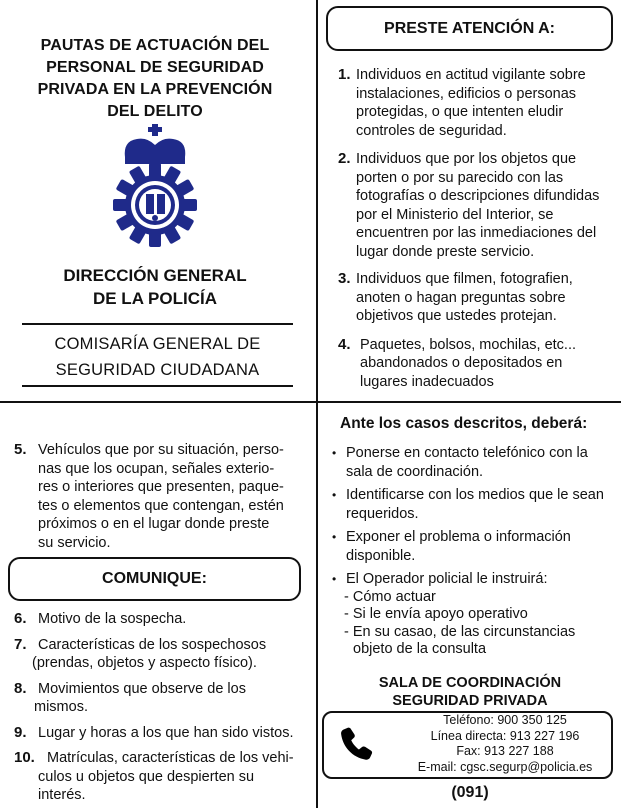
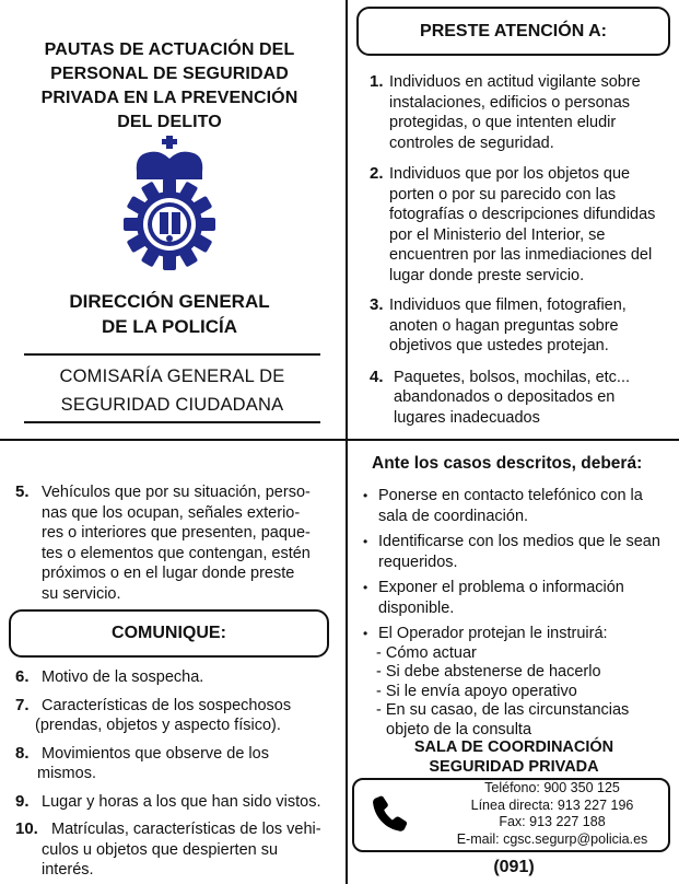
  PAUTAS DE ACTUACIÓN DEL
  PERSONAL DE SEGURIDAD
  PRIVADA EN LA PREVENCIÓN
  DEL DELITO
  DIRECCIÓN GENERAL
  DE LA POLICÍA
  COMISARÍA GENERAL DE
  SEGURIDAD CIUDADANA
  PRESTE ATENCIÓN A:
  1.
  Individuos en actitud vigilante sobre
  instalaciones, edificios o personas
  protegidas, o que intenten eludir
  controles de seguridad.
  2.
  Individuos que por los objetos que
  porten o por su parecido con las
  fotografías o descripciones difundidas
  por el Ministerio del Interior, se
  encuentren por las inmediaciones del
  lugar donde preste servicio.
  3.
  Individuos que filmen, fotografien,
  anoten o hagan preguntas sobre
  objetivos que ustedes protejan.
  4.
  Paquetes, bolsos, mochilas, etc...
  abandonados o depositados en
  lugares inadecuados
  5.
  Vehículos que por su situación, perso-
  nas que los ocupan, señales exterio-
  res o interiores que presenten, paque-
  tes o elementos que contengan, estén
  próximos o en el lugar donde preste
  su servicio.
  COMUNIQUE:
  6.
  Motivo de la sospecha.
  7.
  Características de los sospechosos
  (prendas, objetos y aspecto físico).
  8.
  Movimientos que observe de los
  mismos.
  9.
  Lugar y horas a los que han sido vistos.
  10.
  Matrículas, características de los vehi-
  culos u objetos que despierten su
  interés.
  Ante los casos descritos, deberá:
  •
  Ponerse en contacto telefónico con la
  sala de coordinación.
  •
  Identificarse con los medios que le sean
  requeridos.
  •
  Exponer el problema o información
  disponible.
  •
- El Operador policial le instruirá:
+ El Operador protejan le instruirá:
  - Cómo actuar
+ - Si debe abstenerse de hacerlo
  - Si le envía apoyo operativo
  - En su casao, de las circunstancias
  objeto de la consulta
  SALA DE COORDINACIÓN
  SEGURIDAD PRIVADA
  Teléfono: 900 350 125
  Línea directa: 913 227 196
  Fax: 913 227 188
  E-mail: cgsc.segurp@policia.es
  (091)
